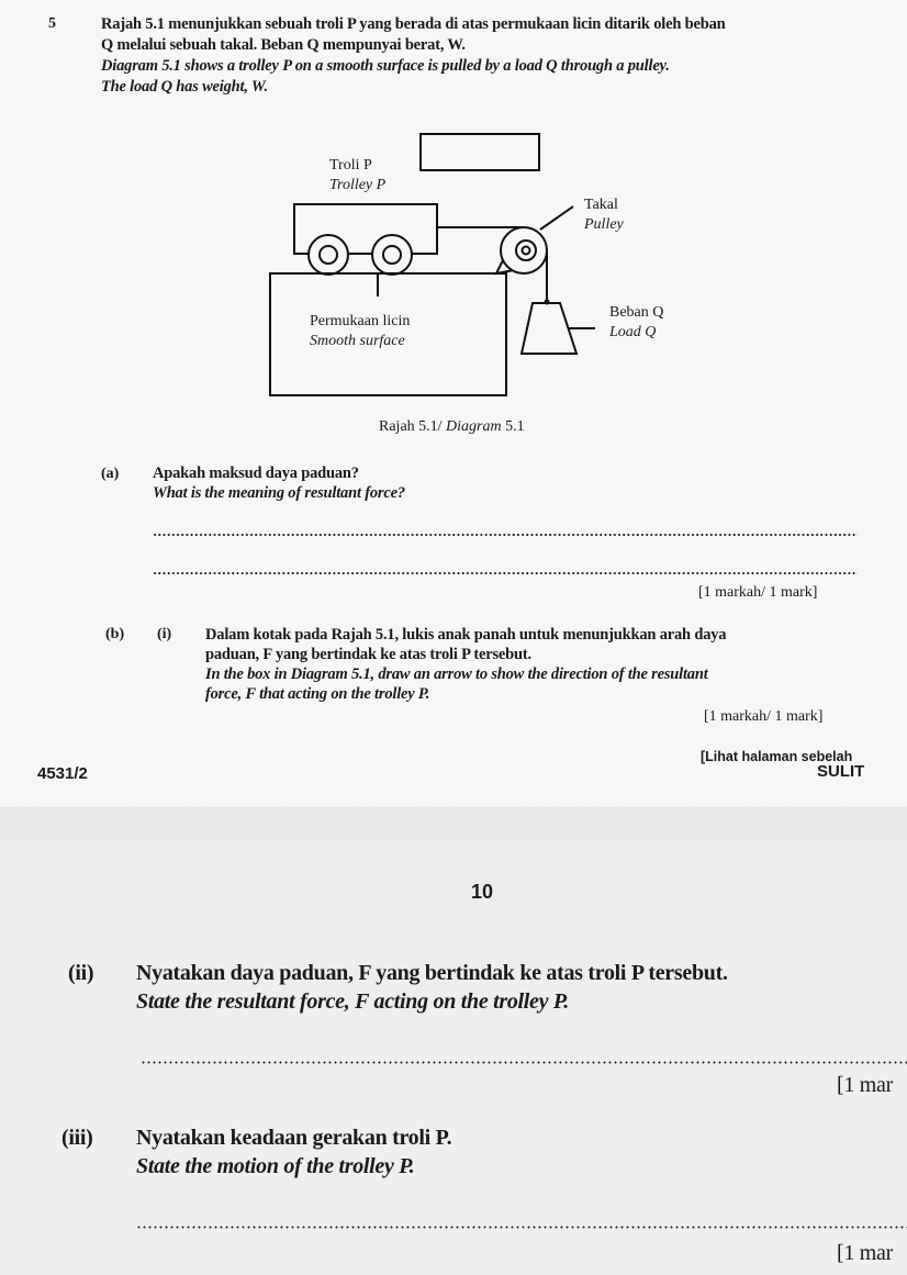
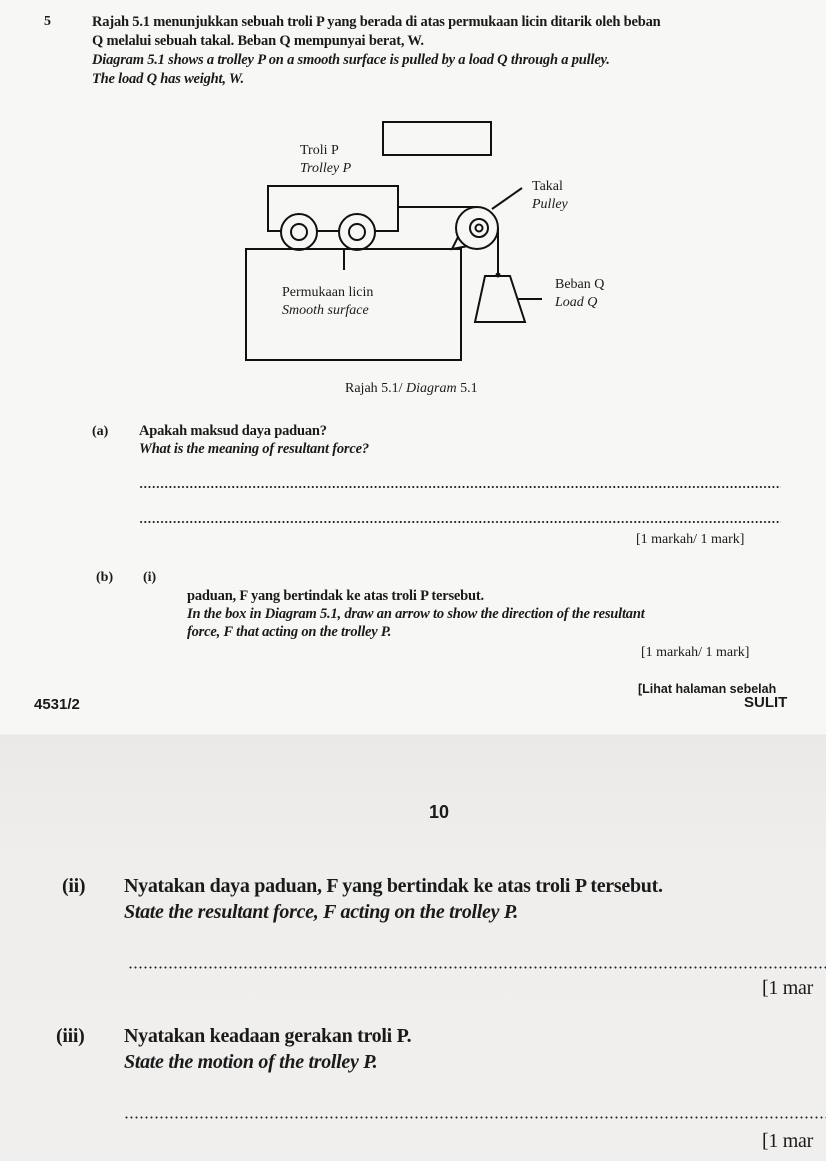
  5
  Rajah 5.1 menunjukkan sebuah troli P yang berada di atas permukaan licin ditarik oleh beban
  Q melalui sebuah takal. Beban Q mempunyai berat, W.
  Diagram 5.1 shows a trolley P on a smooth surface is pulled by a load Q through a pulley.
  The load Q has weight, W.
  Troli P
  Trolley P
  Takal
  Pulley
  Permukaan licin
  Smooth surface
  Beban Q
  Load Q
  Rajah 5.1/ Diagram 5.1
  (a)
  Apakah maksud daya paduan?
  What is the meaning of resultant force?
  [1 markah/ 1 mark]
  (b)
  (i)
- Dalam kotak pada Rajah 5.1, lukis anak panah untuk menunjukkan arah daya
  paduan, F yang bertindak ke atas troli P tersebut.
  In the box in Diagram 5.1, draw an arrow to show the direction of the resultant
  force, F that acting on the trolley P.
  [1 markah/ 1 mark]
  [Lihat halaman sebelah
  4531/2
  SULIT
  10
  (ii)
  Nyatakan daya paduan, F yang bertindak ke atas troli P tersebut.
  State the resultant force, F acting on the trolley P.
  [1 mar
  (iii)
  Nyatakan keadaan gerakan troli P.
  State the motion of the trolley P.
  [1 mar
